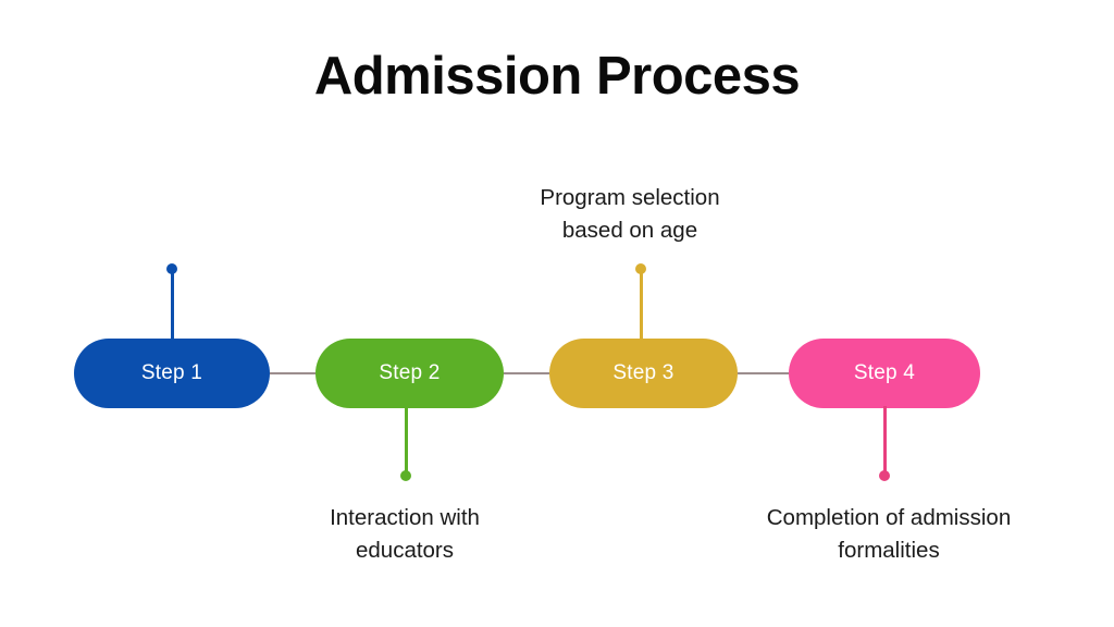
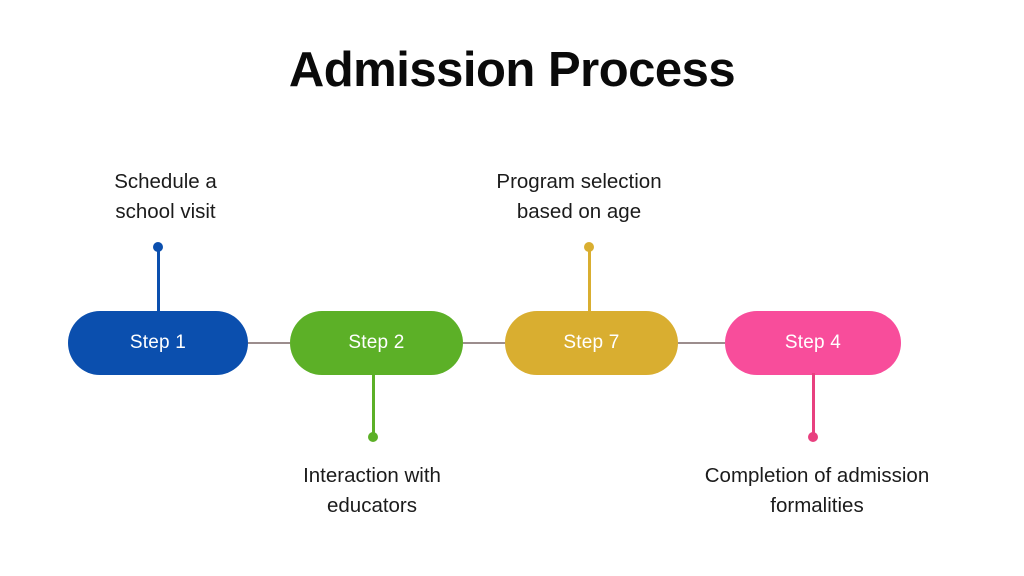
  Admission Process
+ Schedule a
+ school visit
  Step 1
  Step 2
  Interaction with
  educators
  Program selection
  based on age
- Step 3
+ Step 7
  Step 4
  Completion of admission
  formalities
